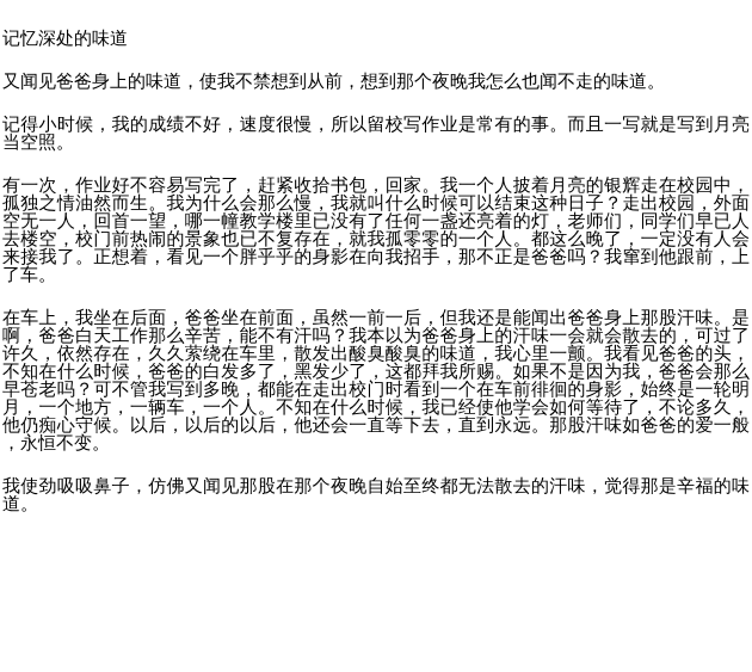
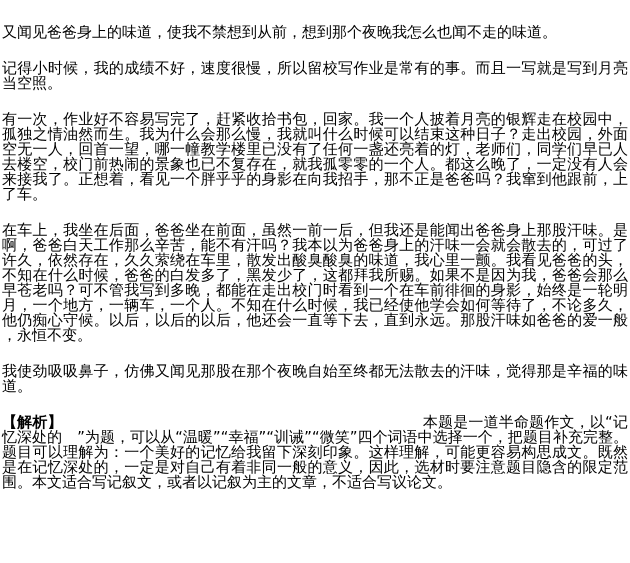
- 记忆深处的味道
  又闻见爸爸身上的味道，使我不禁想到从前，想到那个夜晚我怎么也闻不走的味道。
  记得小时候，我的成绩不好，速度很慢，所以留校写作业是常有的事。而且一写就是写到月亮当空照。
  有一次，作业好不容易写完了，赶紧收拾书包，回家。我一个人披着月亮的银辉走在校园中，孤独之情油然而生。我为什么会那么慢，我就叫什么时候可以结束这种日子？走出校园，外面空无一人，回首一望，哪一幢教学楼里已没有了任何一盏还亮着的灯，老师们，同学们早已人去楼空，校门前热闹的景象也已不复存在，就我孤零零的一个人。都这么晚了，一定没有人会来接我了。正想着，看见一个胖乎乎的身影在向我招手，那不正是爸爸吗？我窜到他跟前，上了车。
  在车上，我坐在后面，爸爸坐在前面，虽然一前一后，但我还是能闻出爸爸身上那股汗味。是啊，爸爸白天工作那么辛苦，能不有汗吗？我本以为爸爸身上的汗味一会就会散去的，可过了许久，依然存在，久久萦绕在车里，散发出酸臭酸臭的味道，我心里一颤。我看见爸爸的头，不知在什么时候，爸爸的白发多了，黑发少了，这都拜我所赐。如果不是因为我，爸爸会那么早苍老吗？可不管我写到多晚，都能在走出校门时看到一个在车前徘徊的身影，始终是一轮明月，一个地方，一辆车，一个人。不知在什么时候，我已经使他学会如何等待了，不论多久，他仍痴心守候。以后，以后的以后，他还会一直等下去，直到永远。那股汗味如爸爸的爱一般，永恒不变。
  我使劲吸吸鼻子，仿佛又闻见那股在那个夜晚自始至终都无法散去的汗味，觉得那是辛福的味道。
+ 【解析】 本题是一道半命题作文，以“记忆深处的 ”为题，可以从“温暖”“幸福”“训诫”“微笑”四个词语中选择一个，把题目补充完整。题目可以理解为：一个美好的记忆给我留下深刻印象。这样理解，可能更容易构思成文。既然是在记忆深处的，一定是对自己有着非同一般的意义，因此，选材时要注意题目隐含的限定范围。本文适合写记叙文，或者以记叙为主的文章，不适合写议论文。
